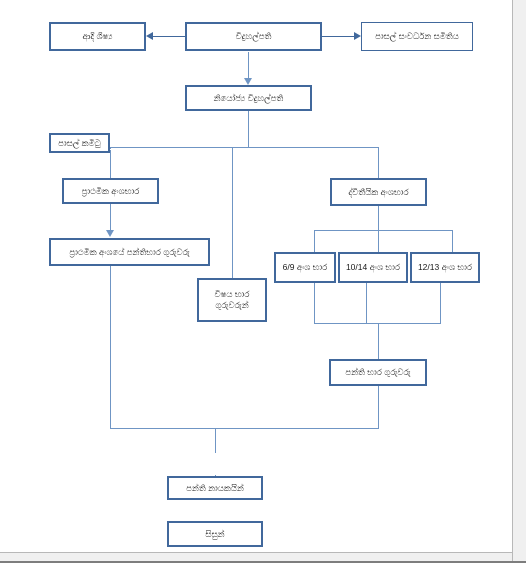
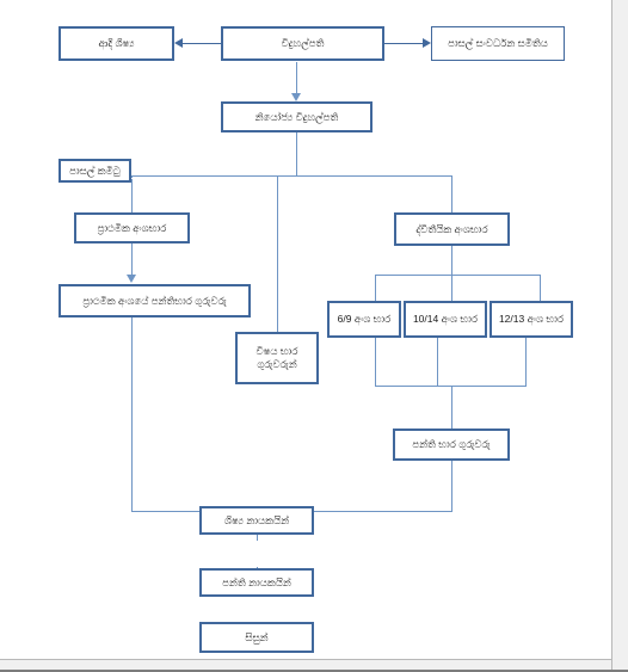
  ආදි ශිෂ්‍ය
  විදුහල්පති
  පාසල් සංවර්ධන සමිතිය
  නියෝජ්‍ය විදුහල්පති
  පාසල් කමිටු
  ප්‍රාථමික අංශභාර
  ද්විතීයික අංශභාර
  ප්‍රාථමික අංශයේ පන්තිභාර ගුරුවරු
  විෂය භාර
  ගුරුවරුන්
  6/9 අංශ භාර
  10/14 අංශ භාර
  12/13 අංශ භාර
  පන්ති භාර ගුරුවරු
+ ශිෂ්‍ය නායකයින්
  පන්ති නායකයින්
  සිසුන්
